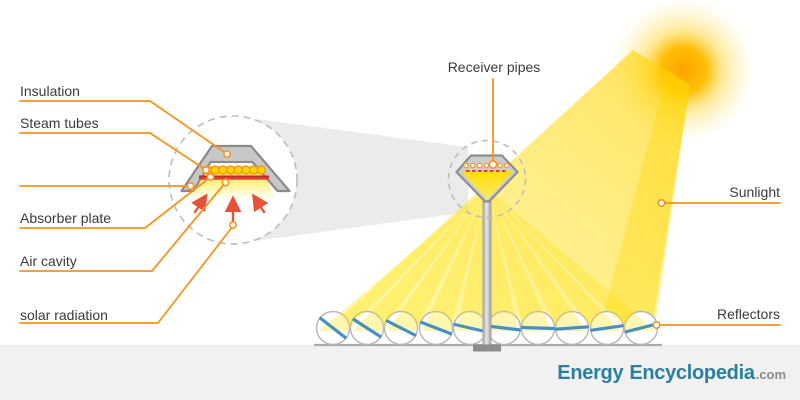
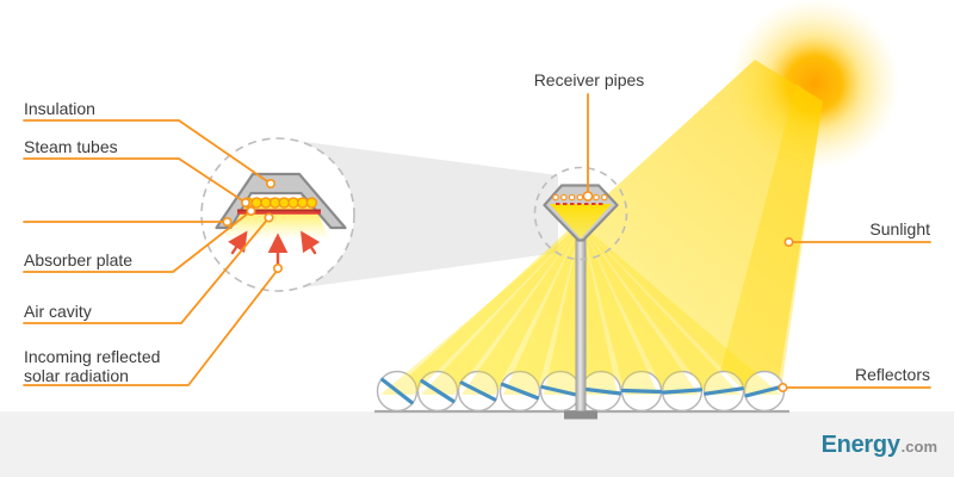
  Insulation
  Steam tubes
  Absorber plate
  Air cavity
+ Incoming reflected
  solar radiation
  Receiver pipes
  Sunlight
  Reflectors
  Energy
- Encyclopedia
  .com
